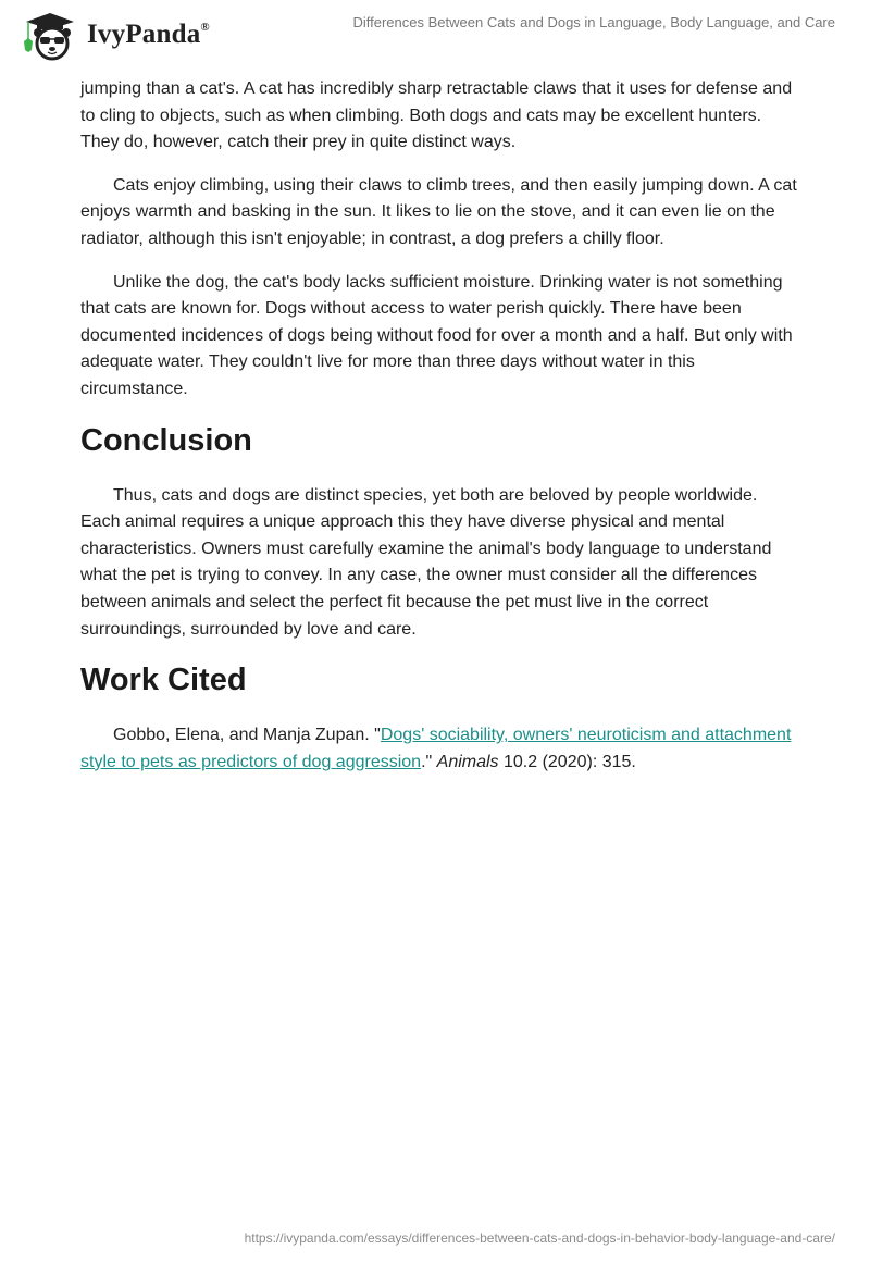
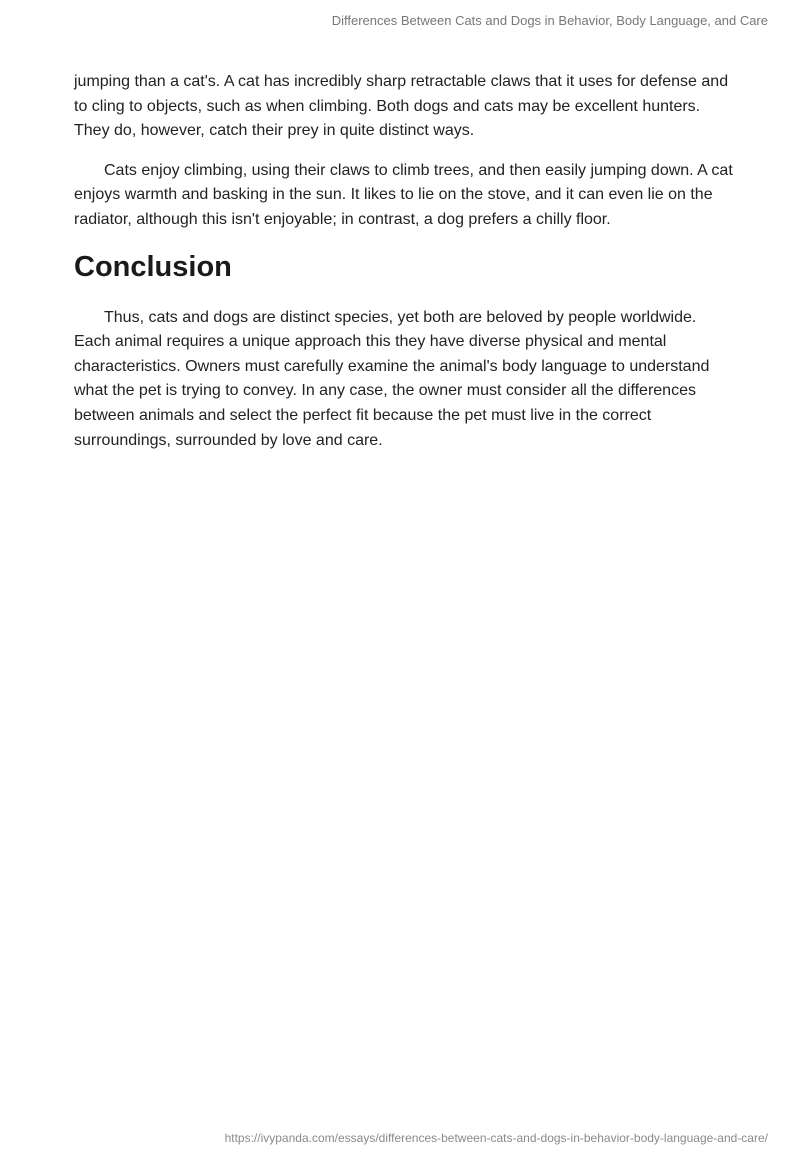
- IvyPanda®
- Differences Between Cats and Dogs in Language, Body Language, and Care
+ Differences Between Cats and Dogs in Behavior, Body Language, and Care
  jumping than a cat's. A cat has incredibly sharp retractable claws that it uses for defense and to cling to objects, such as when climbing. Both dogs and cats may be excellent hunters. They do, however, catch their prey in quite distinct ways.
  Cats enjoy climbing, using their claws to climb trees, and then easily jumping down. A cat enjoys warmth and basking in the sun. It likes to lie on the stove, and it can even lie on the radiator, although this isn't enjoyable; in contrast, a dog prefers a chilly floor.
- Unlike the dog, the cat's body lacks sufficient moisture. Drinking water is not something that cats are known for. Dogs without access to water perish quickly. There have been documented incidences of dogs being without food for over a month and a half. But only with adequate water. They couldn't live for more than three days without water in this circumstance.
  Conclusion
  Thus, cats and dogs are distinct species, yet both are beloved by people worldwide. Each animal requires a unique approach this they have diverse physical and mental characteristics. Owners must carefully examine the animal's body language to understand what the pet is trying to convey. In any case, the owner must consider all the differences between animals and select the perfect fit because the pet must live in the correct surroundings, surrounded by love and care.
- Work Cited
- Gobbo, Elena, and Manja Zupan. "Dogs' sociability, owners' neuroticism and attachment style to pets as predictors of dog aggression." Animals 10.2 (2020): 315.
  https://ivypanda.com/essays/differences-between-cats-and-dogs-in-behavior-body-language-and-care/
